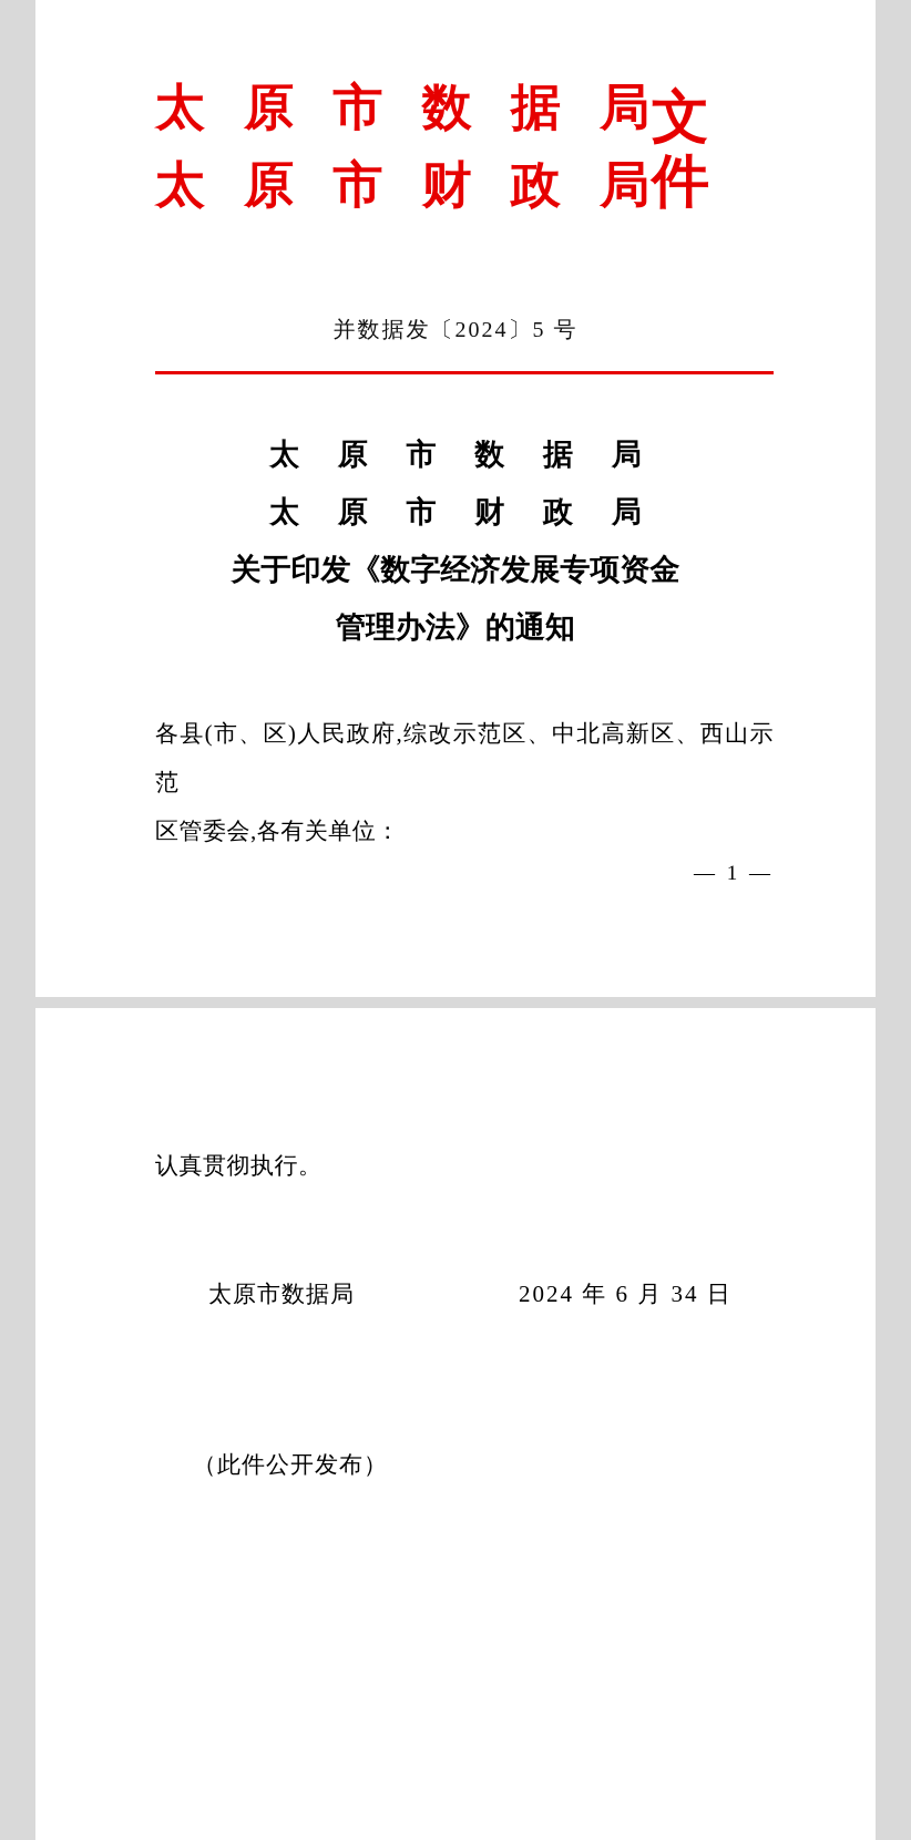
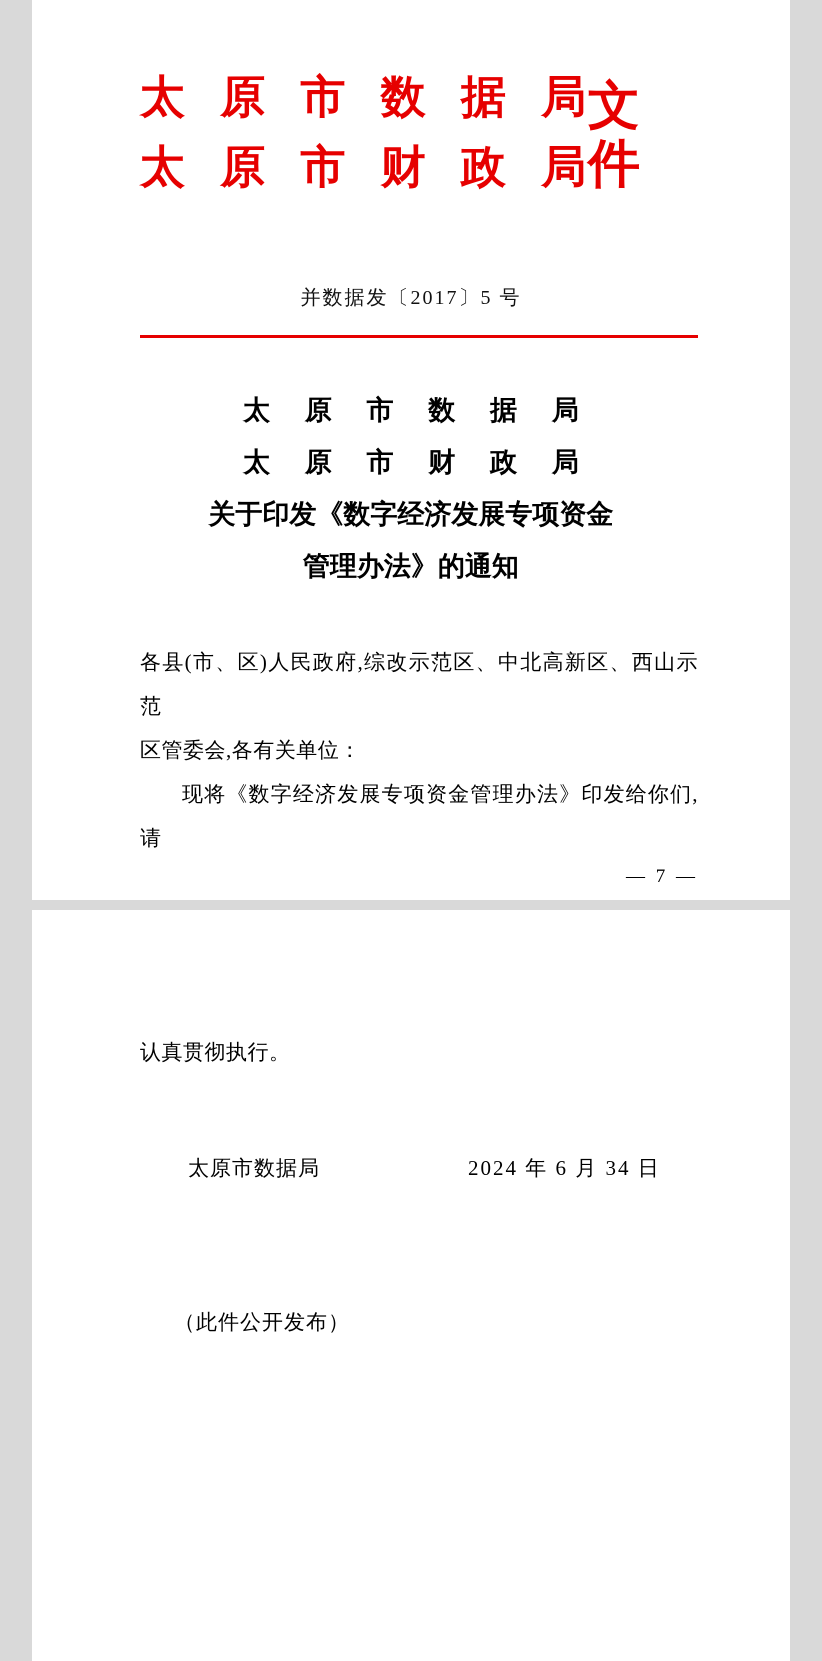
  太 原 市 数 据 局
  太 原 市 财 政 局
  文件
- 并数据发〔2024〕5 号
+ 并数据发〔2017〕5 号
  太 原 市 数 据 局
  太 原 市 财 政 局
  关于印发《数字经济发展专项资金
  管理办法》的通知
  各县(市、区)人民政府,综改示范区、中北高新区、西山示范
  区管委会,各有关单位：
+ 现将《数字经济发展专项资金管理办法》印发给你们,请
- — 1 —
+ — 7 —
  认真贯彻执行。
  太原市数据局
  2024 年 6 月 34 日
  （此件公开发布）
